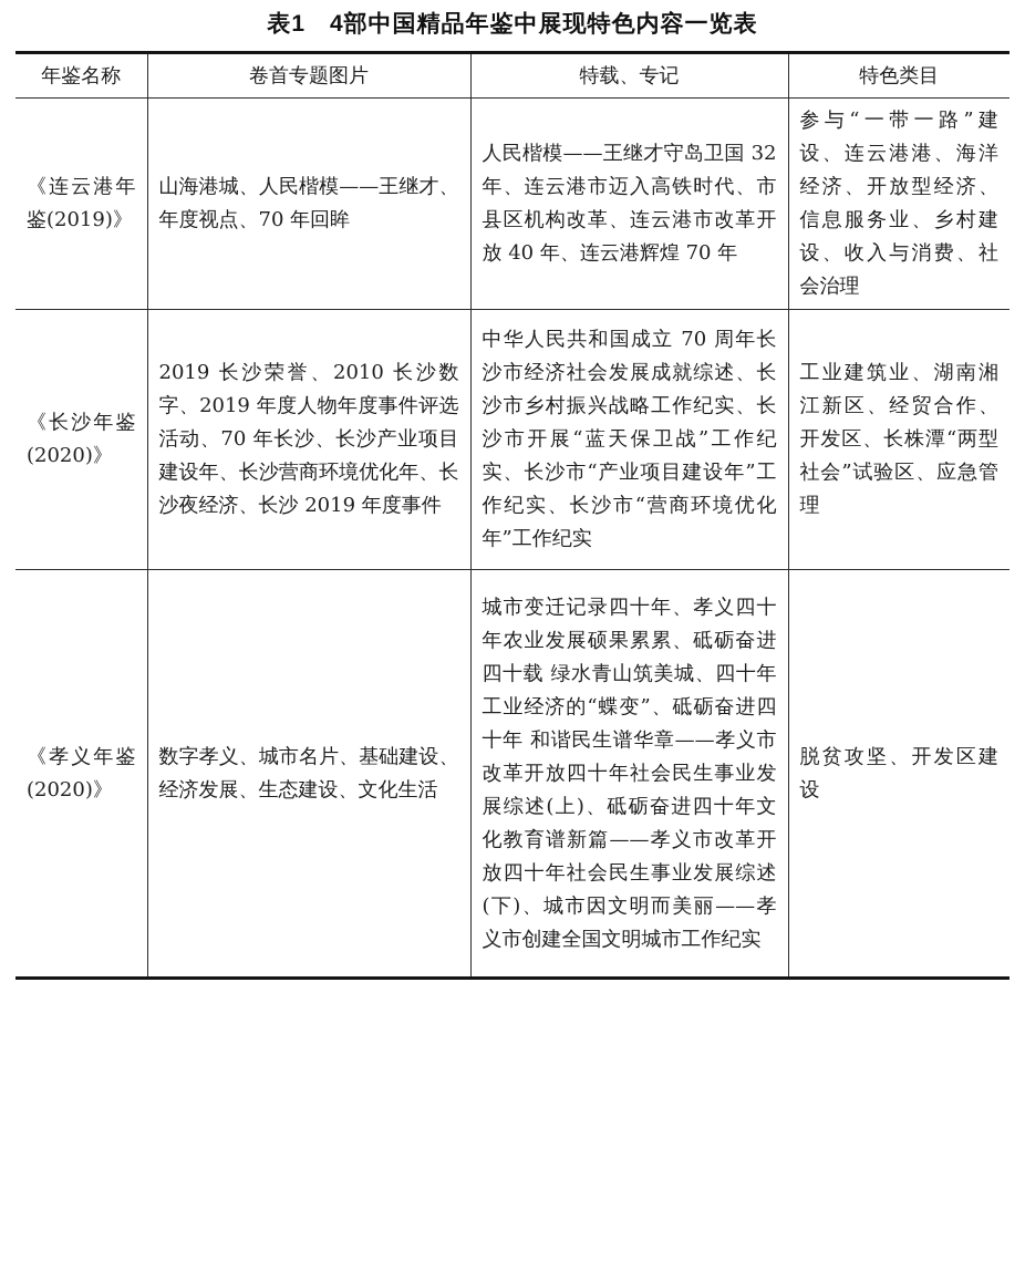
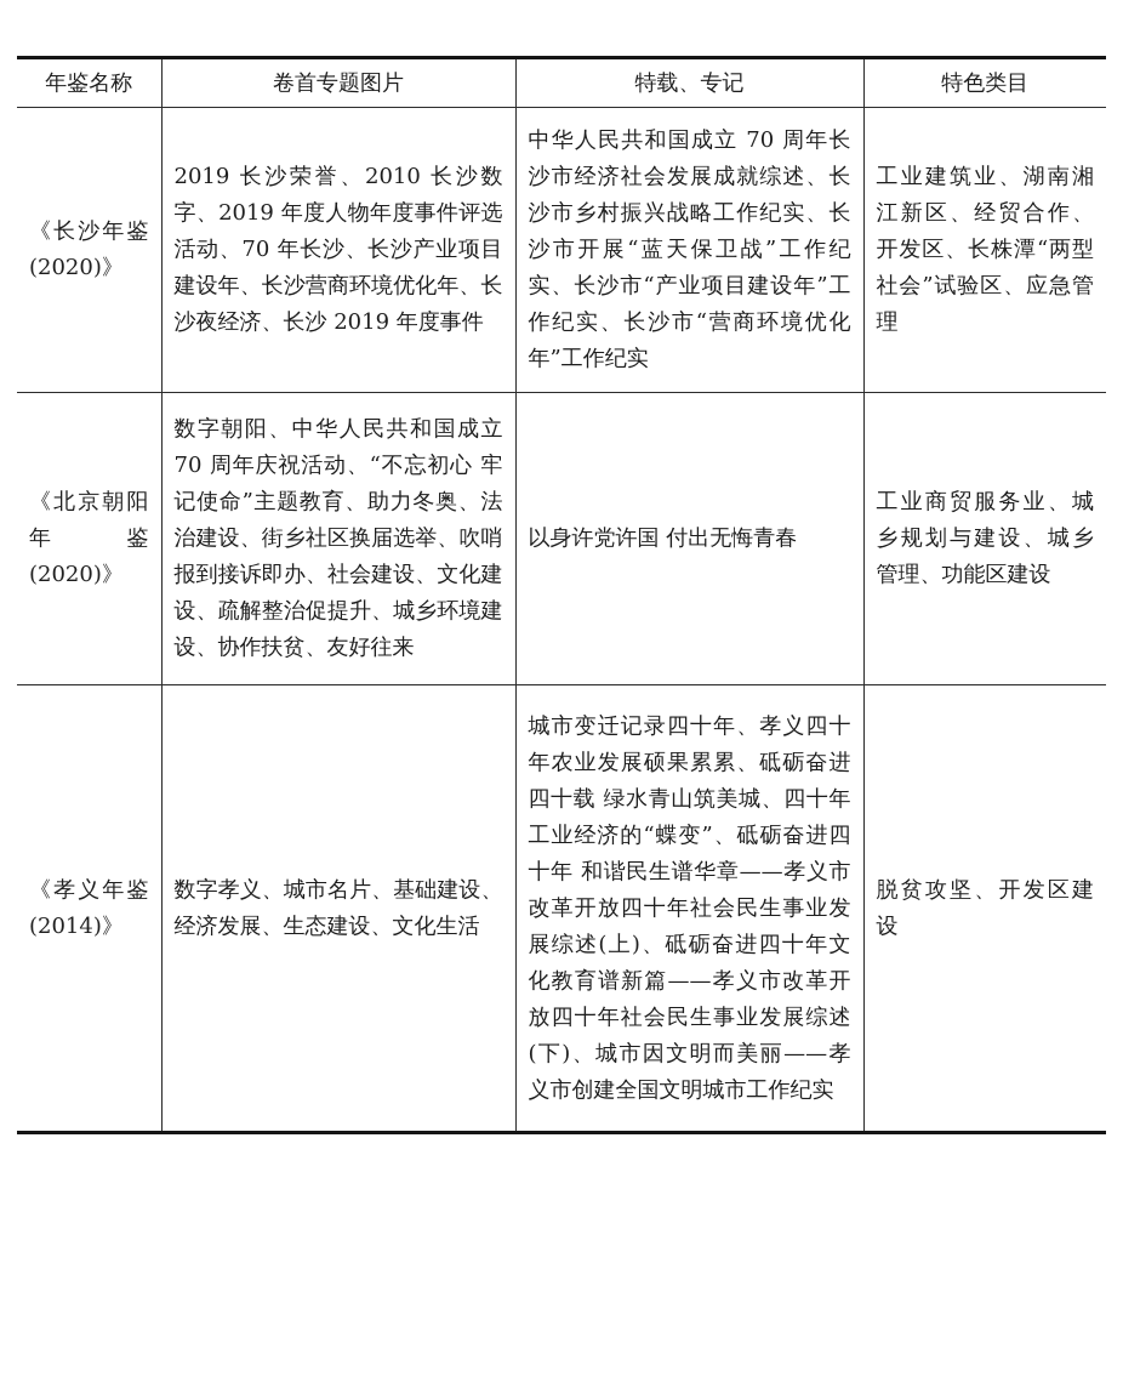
- 表1 4部中国精品年鉴中展现特色内容一览表
  年鉴名称	卷首专题图片	特载、专记	特色类目
- 《连云港年鉴(2019)》	山海港城、人民楷模——王继才、年度视点、70 年回眸	人民楷模——王继才守岛卫国 32 年、连云港市迈入高铁时代、市县区机构改革、连云港市改革开放 40 年、连云港辉煌 70 年	参与“一带一路”建设、连云港港、海洋经济、开放型经济、信息服务业、乡村建设、收入与消费、社会治理
  《长沙年鉴(2020)》	2019 长沙荣誉、2010 长沙数字、2019 年度人物年度事件评选活动、70 年长沙、长沙产业项目建设年、长沙营商环境优化年、长沙夜经济、长沙 2019 年度事件	中华人民共和国成立 70 周年长沙市经济社会发展成就综述、长沙市乡村振兴战略工作纪实、长沙市开展“蓝天保卫战”工作纪实、长沙市“产业项目建设年”工作纪实、长沙市“营商环境优化年”工作纪实	工业建筑业、湖南湘江新区、经贸合作、开发区、长株潭“两型社会”试验区、应急管理
+ 《北京朝阳年鉴(2020)》	数字朝阳、中华人民共和国成立 70 周年庆祝活动、“不忘初心 牢记使命”主题教育、助力冬奥、法治建设、街乡社区换届选举、吹哨报到接诉即办、社会建设、文化建设、疏解整治促提升、城乡环境建设、协作扶贫、友好往来	以身许党许国 付出无悔青春	工业商贸服务业、城乡规划与建设、城乡管理、功能区建设
- 《孝义年鉴(2020)》	数字孝义、城市名片、基础建设、经济发展、生态建设、文化生活	城市变迁记录四十年、孝义四十年农业发展硕果累累、砥砺奋进四十载 绿水青山筑美城、四十年工业经济的“蝶变”、砥砺奋进四十年 和谐民生谱华章——孝义市改革开放四十年社会民生事业发展综述(上)、砥砺奋进四十年文化教育谱新篇——孝义市改革开放四十年社会民生事业发展综述(下)、城市因文明而美丽——孝义市创建全国文明城市工作纪实	脱贫攻坚、开发区建设
+ 《孝义年鉴(2014)》	数字孝义、城市名片、基础建设、经济发展、生态建设、文化生活	城市变迁记录四十年、孝义四十年农业发展硕果累累、砥砺奋进四十载 绿水青山筑美城、四十年工业经济的“蝶变”、砥砺奋进四十年 和谐民生谱华章——孝义市改革开放四十年社会民生事业发展综述(上)、砥砺奋进四十年文化教育谱新篇——孝义市改革开放四十年社会民生事业发展综述(下)、城市因文明而美丽——孝义市创建全国文明城市工作纪实	脱贫攻坚、开发区建设
